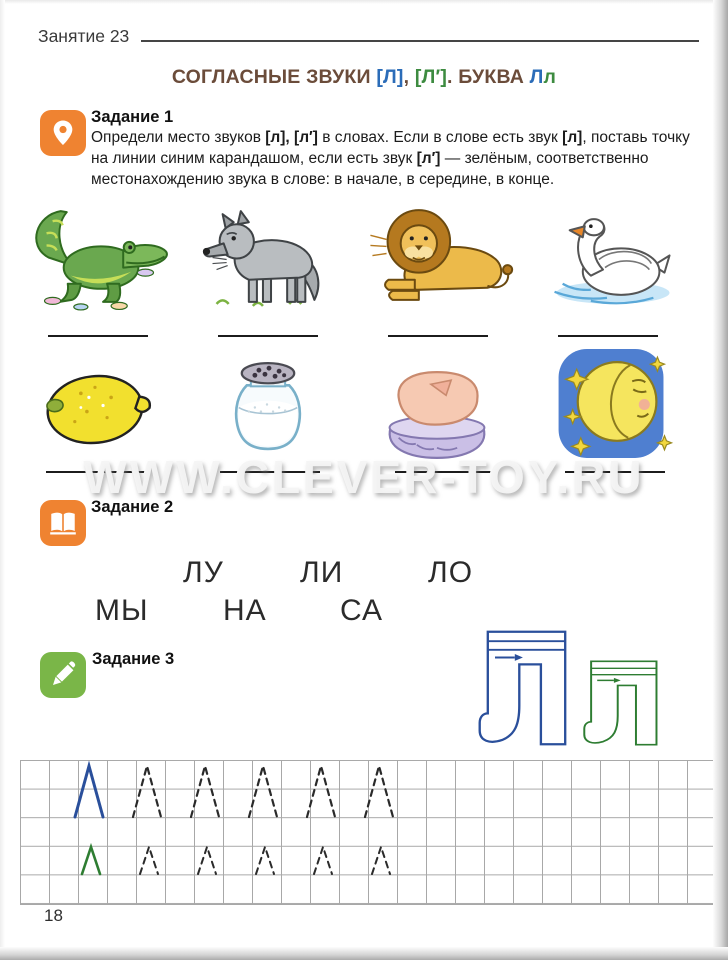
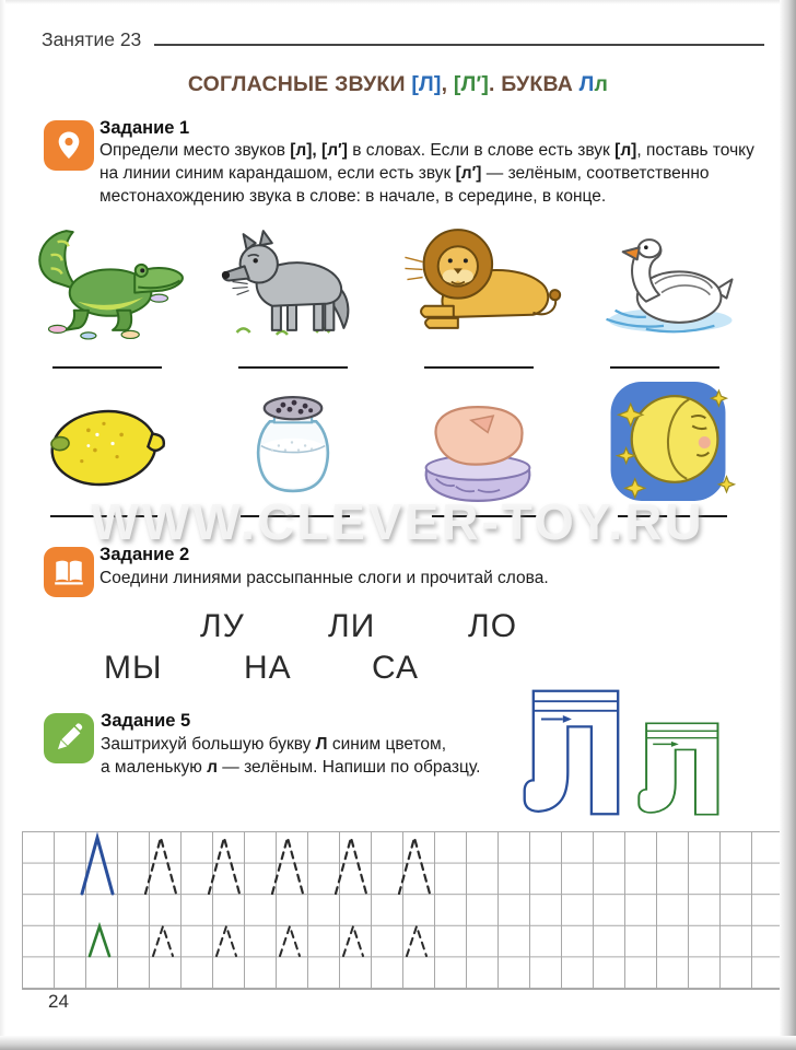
  Занятие 23
  СОГЛАСНЫЕ ЗВУКИ [Л], [Л′]. БУКВА Лл
  Задание 1
  Определи место звуков [л], [л′] в словах. Если в слове есть звук [л], поставь точку на линии синим карандашом, если есть звук [л′] — зелёным, соответственно местонахождению звука в слове: в начале, в середине, в конце.
  WWW.CLEVER-TOY.RU
  Задание 2
+ Соедини линиями рассыпанные слоги и прочитай слова.
  ЛУ
  ЛИ
  ЛО
  МЫ
  НА
  СА
- Задание 3
+ Задание 5
+ Заштрихуй большую букву Л синим цветом,
+ а маленькую л — зелёным. Напиши по образцу.
- 18
+ 24
